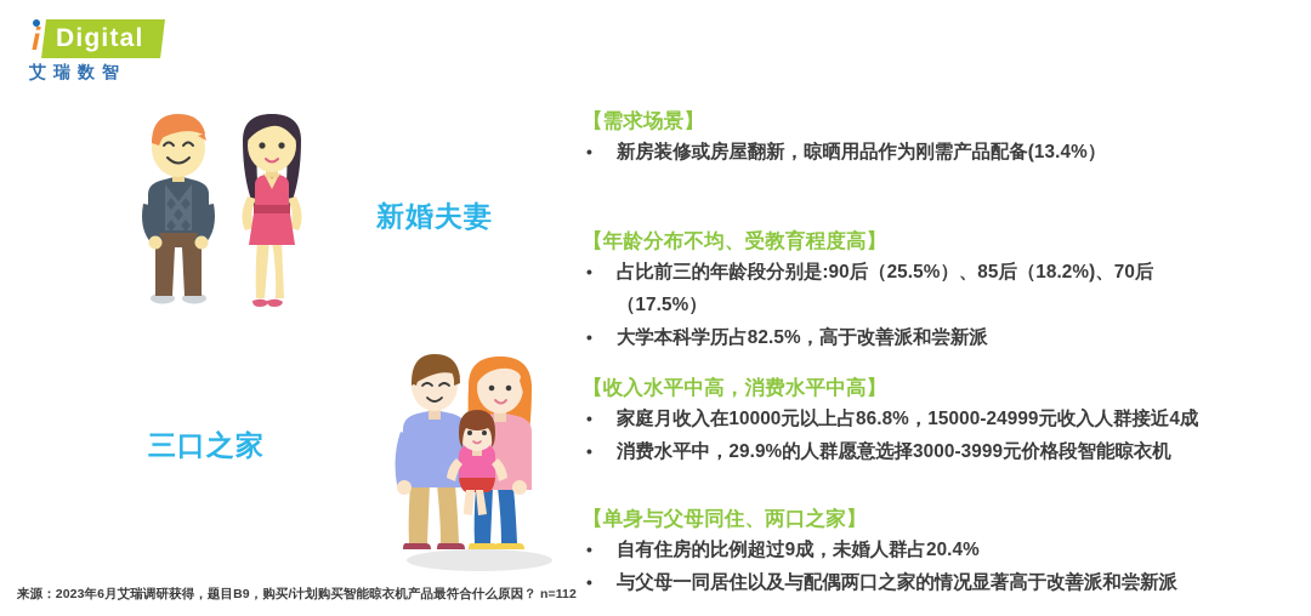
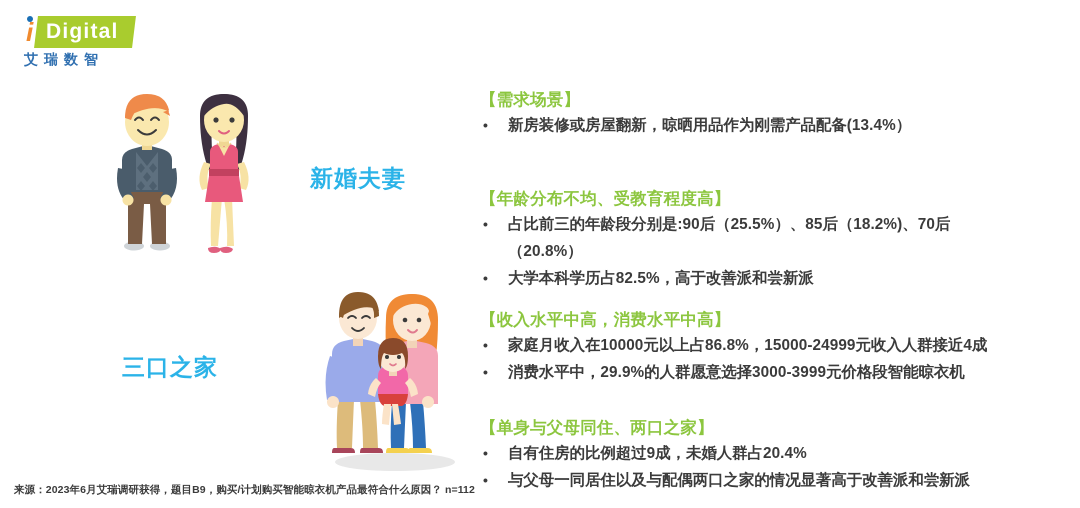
  i
  Digital
  艾瑞数智
  新婚夫妻
  三口之家
  【需求场景】
  新房装修或房屋翻新，晾晒用品作为刚需产品配备(13.4%）
  【年龄分布不均、受教育程度高】
  占比前三的年龄段分别是:90后（25.5%）、85后（18.2%)、70后
- （17.5%）
+ （20.8%）
  大学本科学历占82.5%，高于改善派和尝新派
  【收入水平中高，消费水平中高】
  家庭月收入在10000元以上占86.8%，15000-24999元收入人群接近4成
  消费水平中，29.9%的人群愿意选择3000-3999元价格段智能晾衣机
  【单身与父母同住、两口之家】
  自有住房的比例超过9成，未婚人群占20.4%
  与父母一同居住以及与配偶两口之家的情况显著高于改善派和尝新派
  来源：2023年6月艾瑞调研获得，题目B9，购买/计划购买智能晾衣机产品最符合什么原因？ n=112
